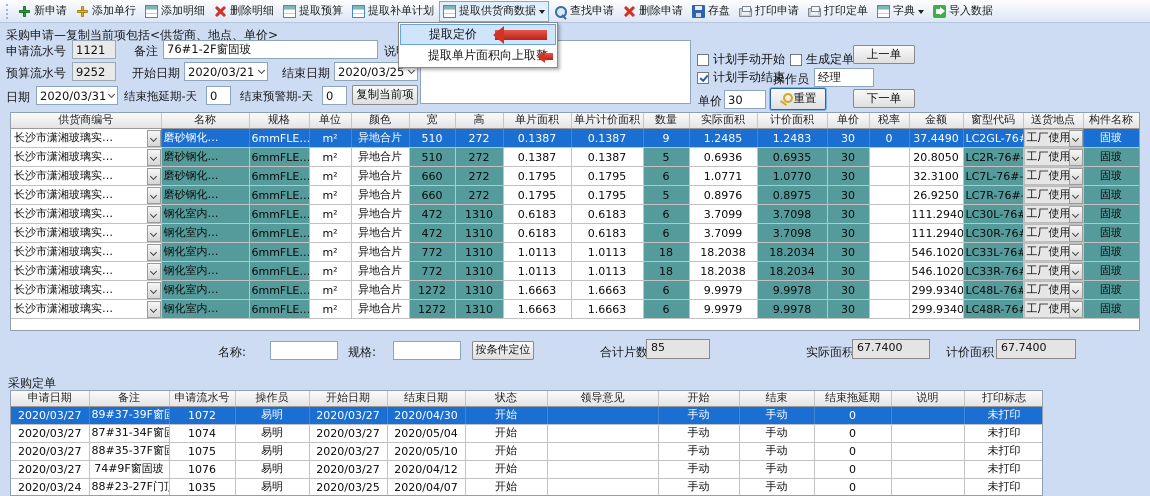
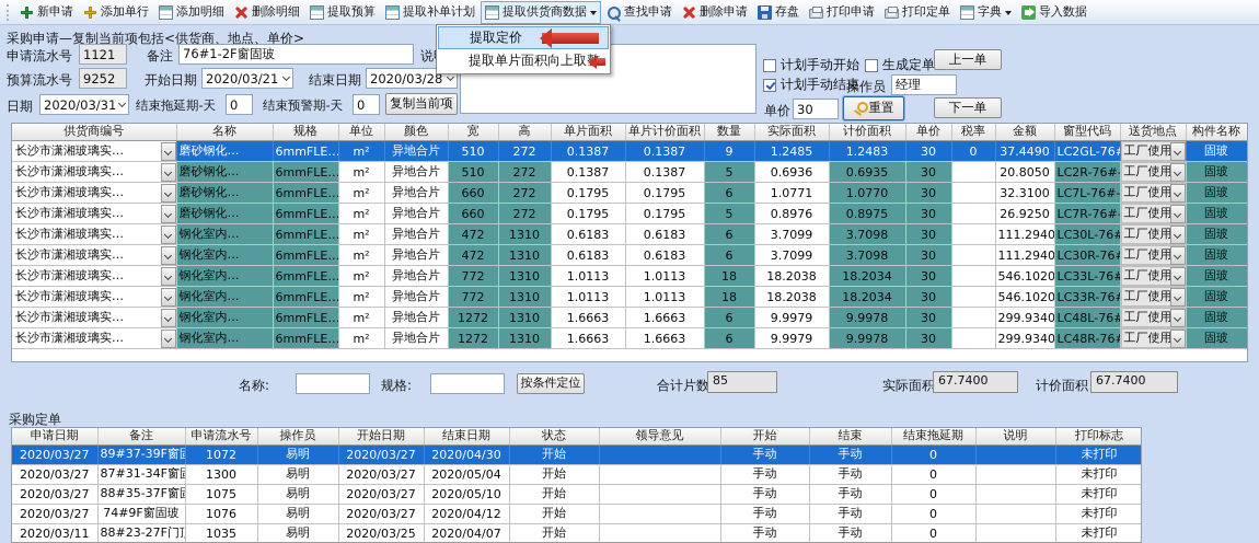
  新申请
  添加单行
  添加明细
  删除明细
  提取预算
  提取补单计划
  提取供货商数据
  查找申请
  删除申请
  存盘
  打印申请
  打印定单
  字典
  导入数据
  采购申请—复制当前项包括<供货商、地点、单价>
  申请流水号
  1121
  备注
  76#1-2F窗固玻
  预算流水号
  9252
  开始日期
  2020/03/21
  结束日期
- 2020/03/25
+ 2020/03/28
  日期
  2020/03/31
  结束拖延期-天
  0
  结束预警期-天
  0
  复制当前项
  计划手动开始
  生成定单
  计划手动结束
  操作员
  经理
  单价
  30
  重置
  上一单
  下一单
  提取定价
  提取单片面积向上取
  供货商编号	名称	规格	单位	颜色	宽	高	单片面积	单片计价面积	数量	实际面积	计价面积	单价	税率	金额	窗型代码	送货地点	构件名称
  长沙市潇湘玻璃实…	磨砂钢化…	6mmFLE…	m²	异地合片	510	272	0.1387	0.1387	9	1.2485	1.2483	30	0	37.4490	LC2GL-76	工厂使用	固玻
  长沙市潇湘玻璃实…	磨砂钢化…	6mmFLE…	m²	异地合片	510	272	0.1387	0.1387	5	0.6936	0.6935	30		20.8050	LC2R-76#	工厂使用	固玻
  长沙市潇湘玻璃实…	磨砂钢化…	6mmFLE…	m²	异地合片	660	272	0.1795	0.1795	6	1.0771	1.0770	30		32.3100	LC7L-76#-	工厂使用	固玻
  长沙市潇湘玻璃实…	磨砂钢化…	6mmFLE…	m²	异地合片	660	272	0.1795	0.1795	5	0.8976	0.8975	30		26.9250	LC7R-76#	工厂使用	固玻
  长沙市潇湘玻璃实…	钢化室内…	6mmFLE…	m²	异地合片	472	1310	0.6183	0.6183	6	3.7099	3.7098	30		111.2940	LC30L-76#	工厂使用	固玻
  长沙市潇湘玻璃实…	钢化室内…	6mmFLE…	m²	异地合片	472	1310	0.6183	0.6183	6	3.7099	3.7098	30		111.2940	LC30R-76	工厂使用	固玻
  长沙市潇湘玻璃实…	钢化室内…	6mmFLE…	m²	异地合片	772	1310	1.0113	1.0113	18	18.2038	18.2034	30		546.1020	LC33L-76#	工厂使用	固玻
  长沙市潇湘玻璃实…	钢化室内…	6mmFLE…	m²	异地合片	772	1310	1.0113	1.0113	18	18.2038	18.2034	30		546.1020	LC33R-76	工厂使用	固玻
  长沙市潇湘玻璃实…	钢化室内…	6mmFLE…	m²	异地合片	1272	1310	1.6663	1.6663	6	9.9979	9.9978	30		299.9340	LC48L-76#	工厂使用	固玻
  长沙市潇湘玻璃实…	钢化室内…	6mmFLE…	m²	异地合片	1272	1310	1.6663	1.6663	6	9.9979	9.9978	30		299.9340	LC48R-76	工厂使用	固玻
  名称:
  规格:
  按条件定位
  合计片数
  85
  实际面积
  67.7400
  计价面积
  67.7400
  采购定单
  申请日期	备注	申请流水号	操作员	开始日期	结束日期	状态	领导意见	开始	结束	结束拖延期	说明	打印标志
  2020/03/27	89#37-39F窗	1072	易明	2020/03/27	2020/04/30	开始		手动	手动	0		未打印
- 2020/03/27	87#31-34F窗	1074	易明	2020/03/27	2020/05/04	开始		手动	手动	0		未打印
+ 2020/03/27	87#31-34F窗	1300	易明	2020/03/27	2020/05/04	开始		手动	手动	0		未打印
  2020/03/27	88#35-37F窗	1075	易明	2020/03/27	2020/05/10	开始		手动	手动	0		未打印
  2020/03/27	74#9F窗固玻	1076	易明	2020/03/27	2020/04/12	开始		手动	手动	0		未打印
- 2020/03/24	88#23-27F门	1035	易明	2020/03/25	2020/04/07	开始		手动	手动	0		未打印
+ 2020/03/11	88#23-27F门	1035	易明	2020/03/25	2020/04/07	开始		手动	手动	0		未打印
